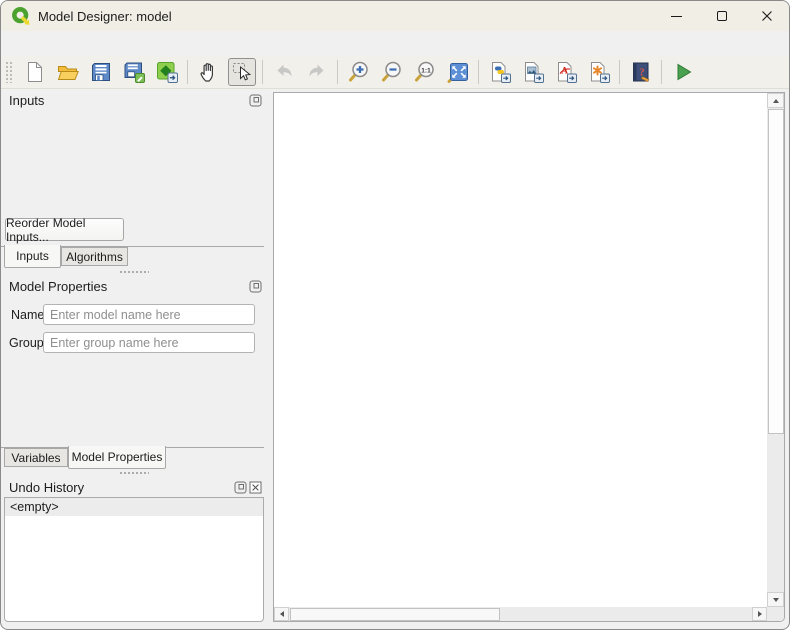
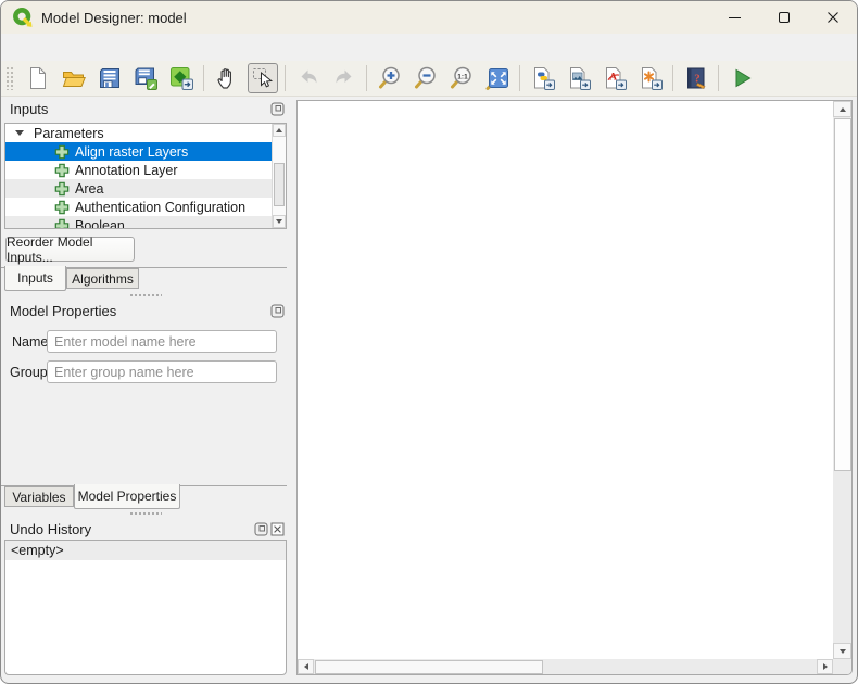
  Model Designer: model
  A
  ?
  Inputs
+ Parameters
+ Align raster Layers
+ Annotation Layer
+ Area
+ Authentication Configuration
+ Boolean
  Reorder Model Inputs...
  Inputs
  Algorithms
  Model Properties
  Name
  Enter model name here
  Group
  Enter group name here
  Variables
  Model Properties
  Undo History
  <empty>
